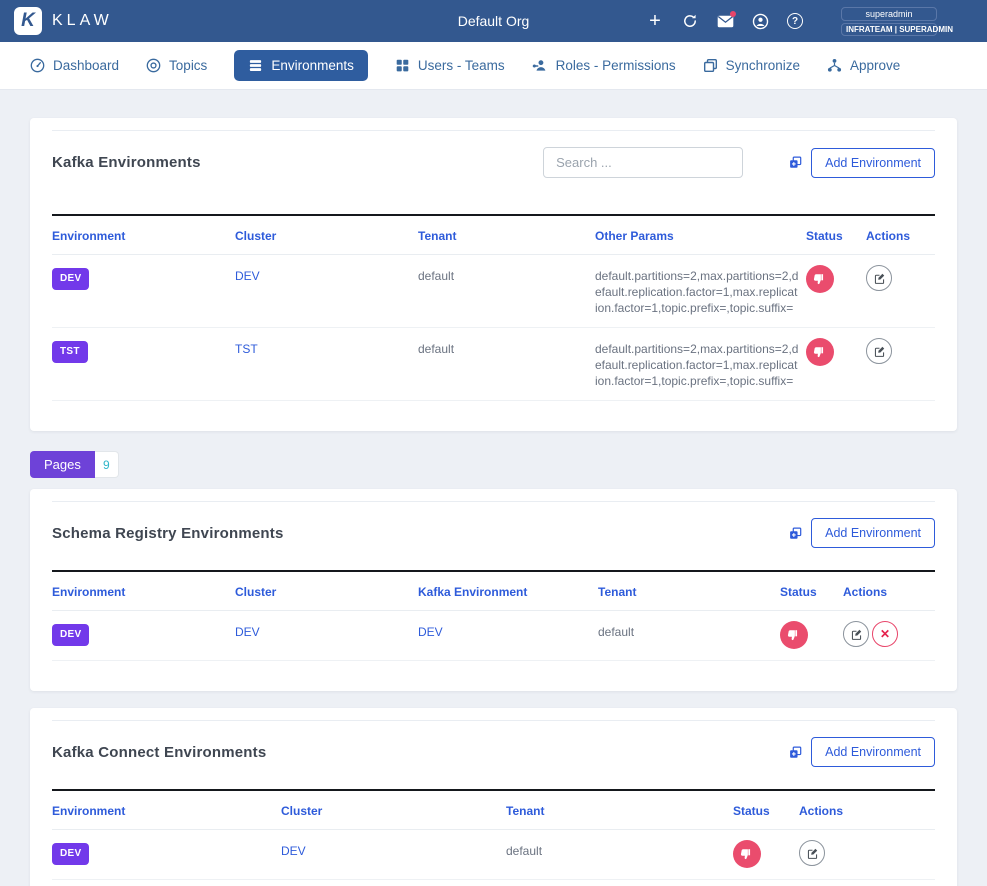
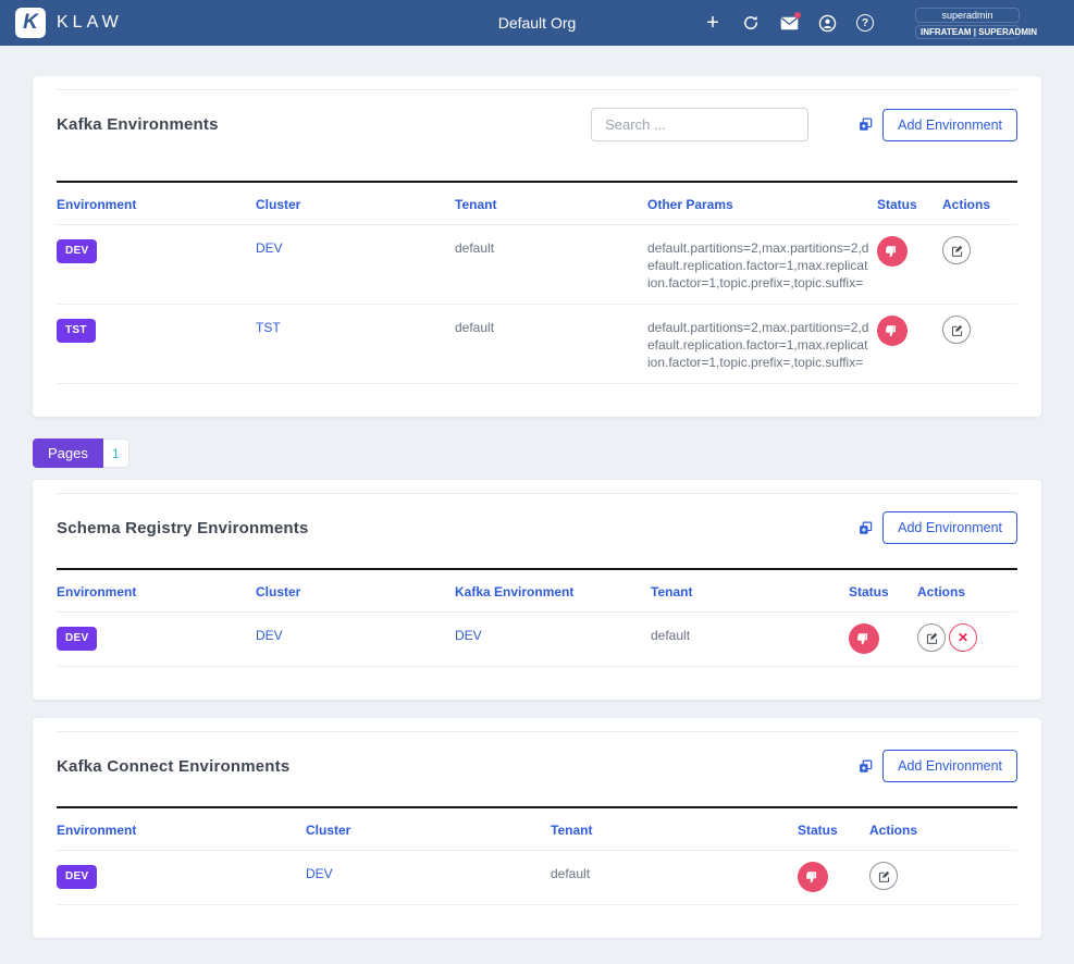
  K
  KLAW
  Default Org
  +
  ?
  superadmin
  INFRATEAM | SUPERADMIN
- Dashboard
- Topics
- Environments
- Users - Teams
- Roles - Permissions
- Synchronize
- Approve
  Kafka Environments
  Search ...
  Add Environment
  Environment
  Cluster
  Tenant
  Other Params
  Status
  Actions
  DEV
  DEV
  default
  default.partitions=2,max.partitions=2,default.replication.factor=1,max.replication.factor=1,topic.prefix=,topic.suffix=
  TST
  TST
  default
  default.partitions=2,max.partitions=2,default.replication.factor=1,max.replication.factor=1,topic.prefix=,topic.suffix=
  Pages
- 9
+ 1
  Schema Registry Environments
  Add Environment
  Environment
  Cluster
  Kafka Environment
  Tenant
  Status
  Actions
  DEV
  DEV
  DEV
  default
  ✕
  Kafka Connect Environments
  Add Environment
  Environment
  Cluster
  Tenant
  Status
  Actions
  DEV
  DEV
  default
